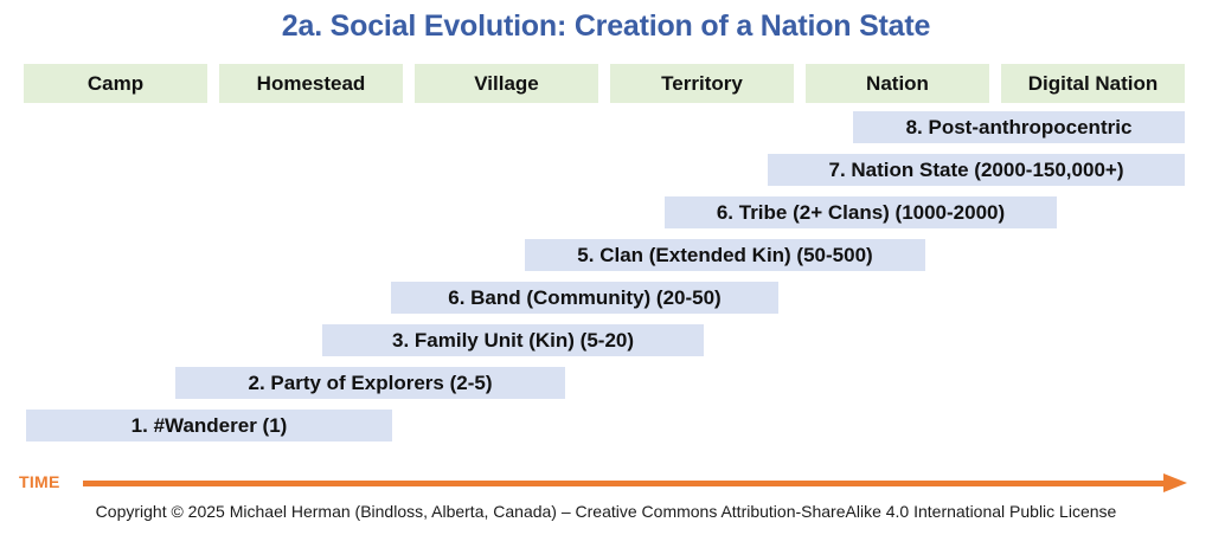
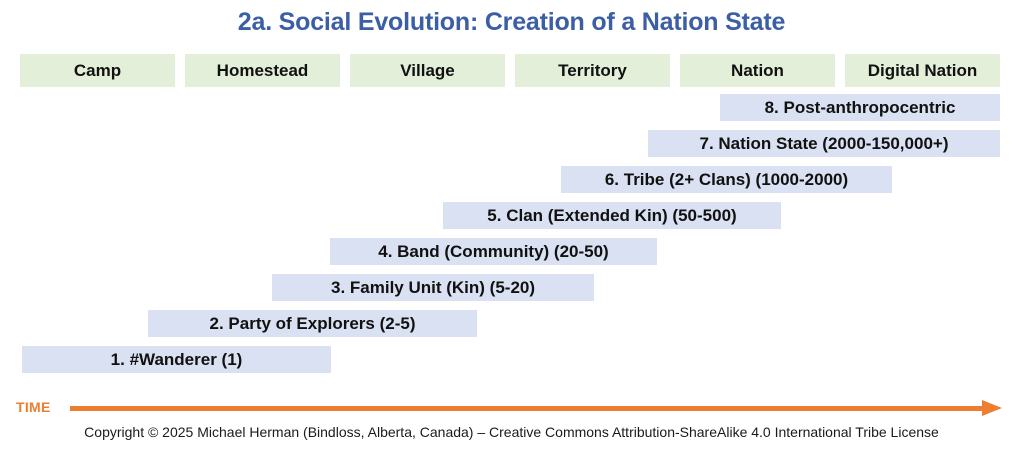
  2a. Social Evolution: Creation of a Nation State
  Camp
  Homestead
  Village
  Territory
  Nation
  Digital Nation
  8. Post-anthropocentric
  7. Nation State (2000-150,000+)
  6. Tribe (2+ Clans) (1000-2000)
  5. Clan (Extended Kin) (50-500)
- 6. Band (Community) (20-50)
+ 4. Band (Community) (20-50)
  3. Family Unit (Kin) (5-20)
  2. Party of Explorers (2-5)
  1. #Wanderer (1)
  TIME
- Copyright © 2025 Michael Herman (Bindloss, Alberta, Canada) – Creative Commons Attribution-ShareAlike 4.0 International Public License
+ Copyright © 2025 Michael Herman (Bindloss, Alberta, Canada) – Creative Commons Attribution-ShareAlike 4.0 International Tribe License
